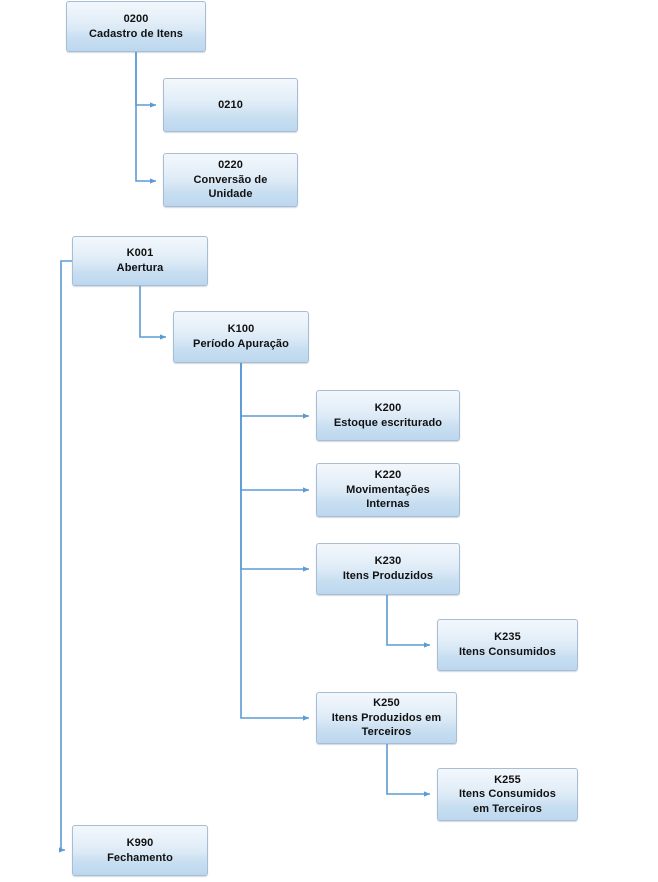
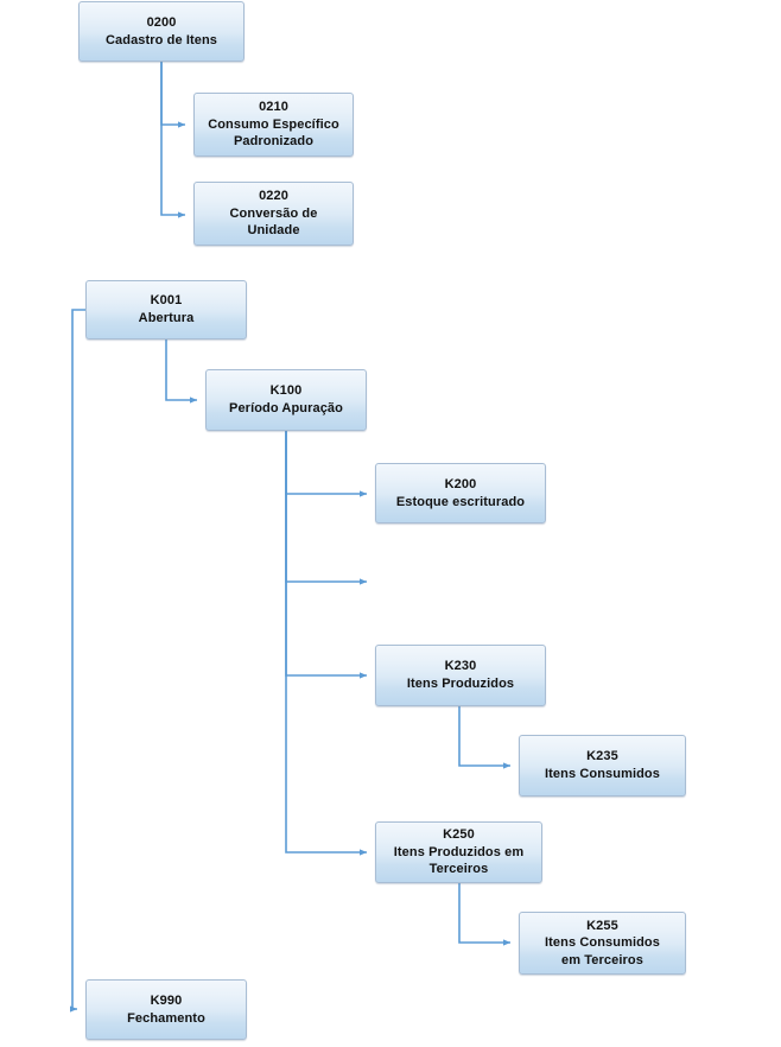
  0200
  Cadastro de Itens
  0210
+ Consumo Específico
+ Padronizado
  0220
  Conversão de
  Unidade
  K001
  Abertura
  K100
  Período Apuração
  K200
  Estoque escriturado
- K220
- Movimentações
- Internas
  K230
  Itens Produzidos
  K235
  Itens Consumidos
  K250
  Itens Produzidos em
  Terceiros
  K255
  Itens Consumidos
  em Terceiros
  K990
  Fechamento
